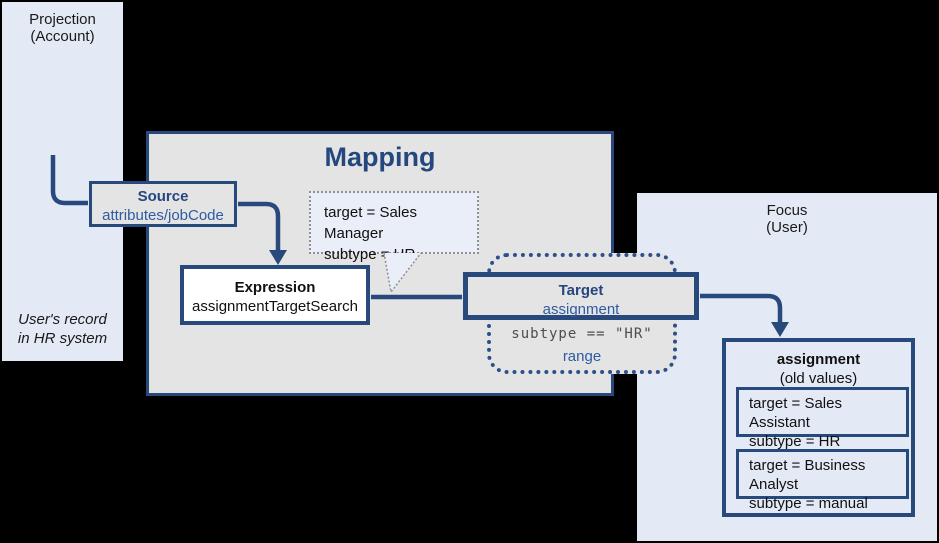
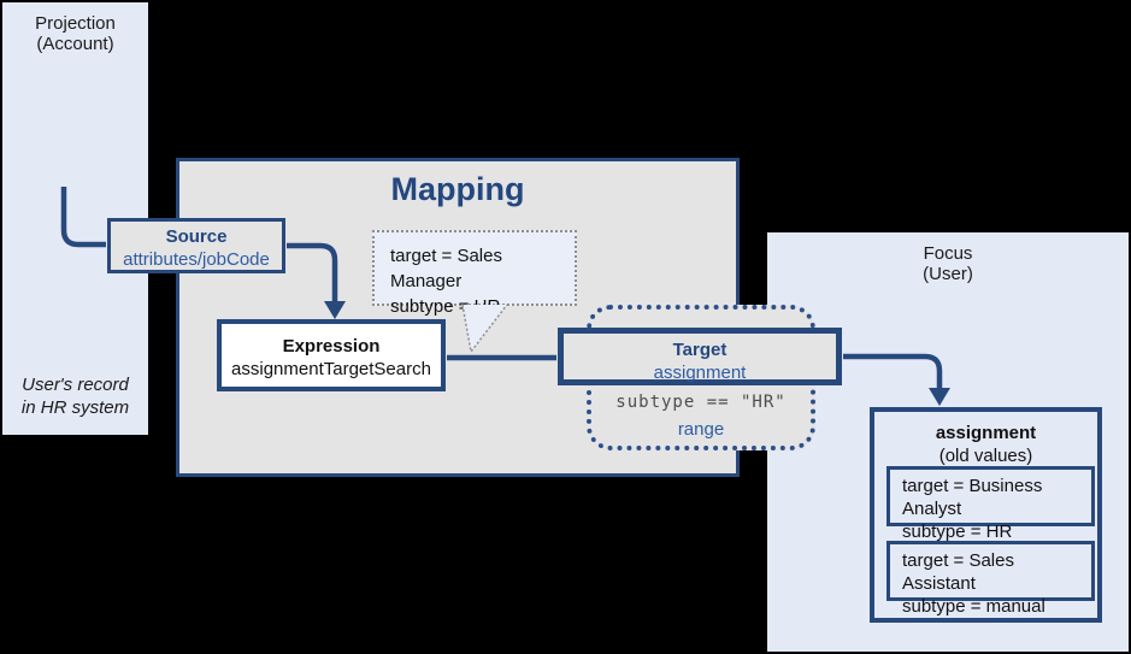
  Projection
  (Account)
  User's record
  in HR system
  Focus
  (User)
  assignment
  (old values)
- target = Sales Assistant
+ target = Business Analyst
  subtype = HR
- target = Business Analyst
+ target = Sales Assistant
  subtype = manual
  Mapping
  subtype == "HR"
  range
  Source
  attributes/jobCode
  Expression
  assignmentTargetSearch
  Target
  assignment
  target = Sales Manager
  subtype
